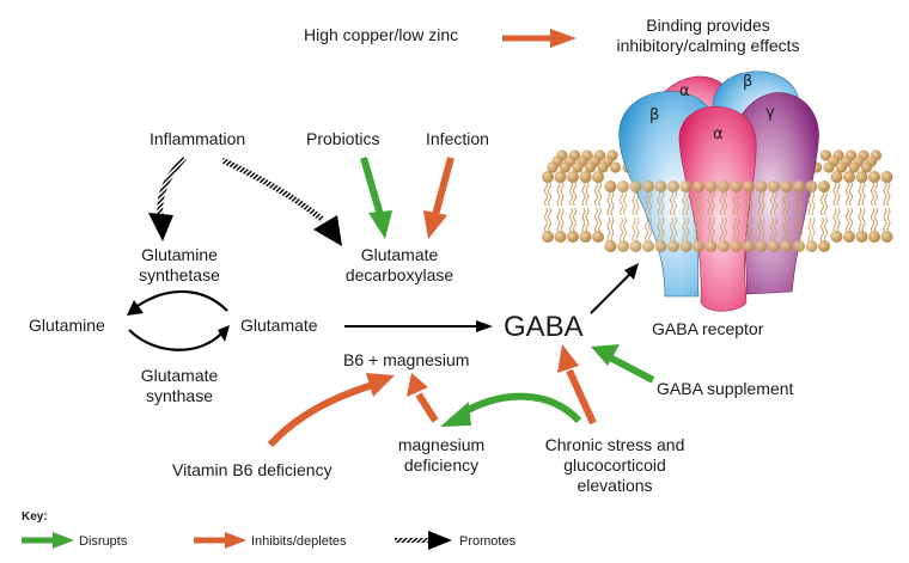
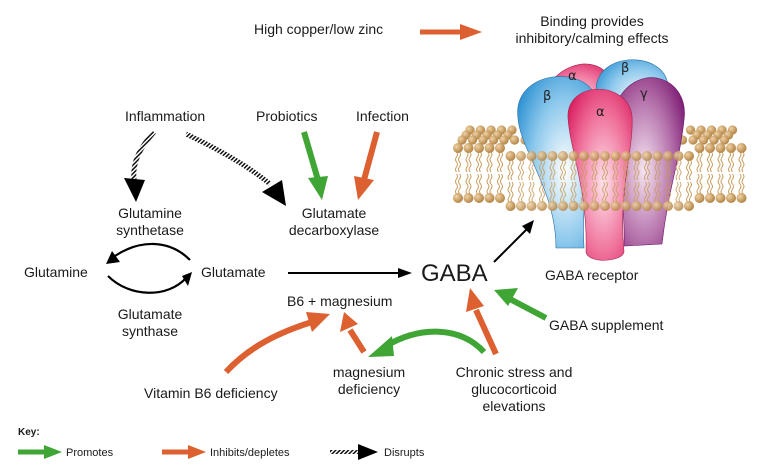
  α
  β
  β
  α
  γ
  High copper/low zinc
  Binding provides
  inhibitory/calming effects
  Inflammation
  Probiotics
  Infection
  Glutamine
  synthetase
  Glutamate
  decarboxylase
  Glutamine
  Glutamate
  Glutamate
  synthase
  GABA
  GABA receptor
  B6 + magnesium
  GABA supplement
  Vitamin B6 deficiency
  magnesium
  deficiency
  Chronic stress and
  glucocorticoid
  elevations
  Key:
- Disrupts
+ Promotes
  Inhibits/depletes
- Promotes
+ Disrupts
